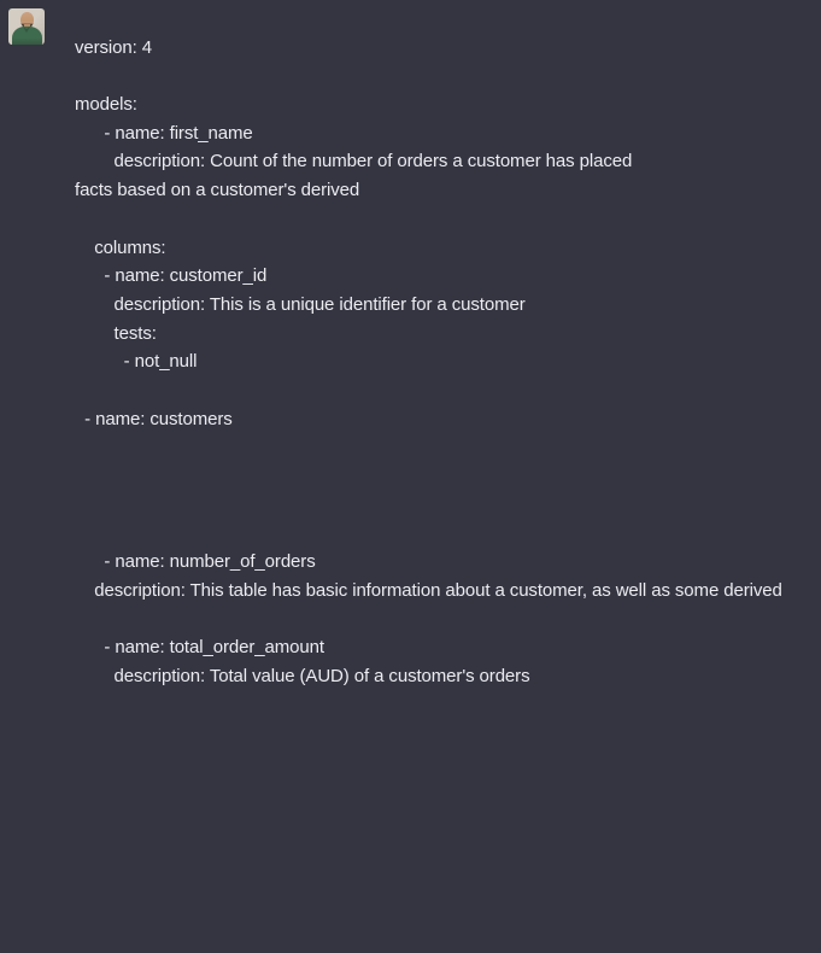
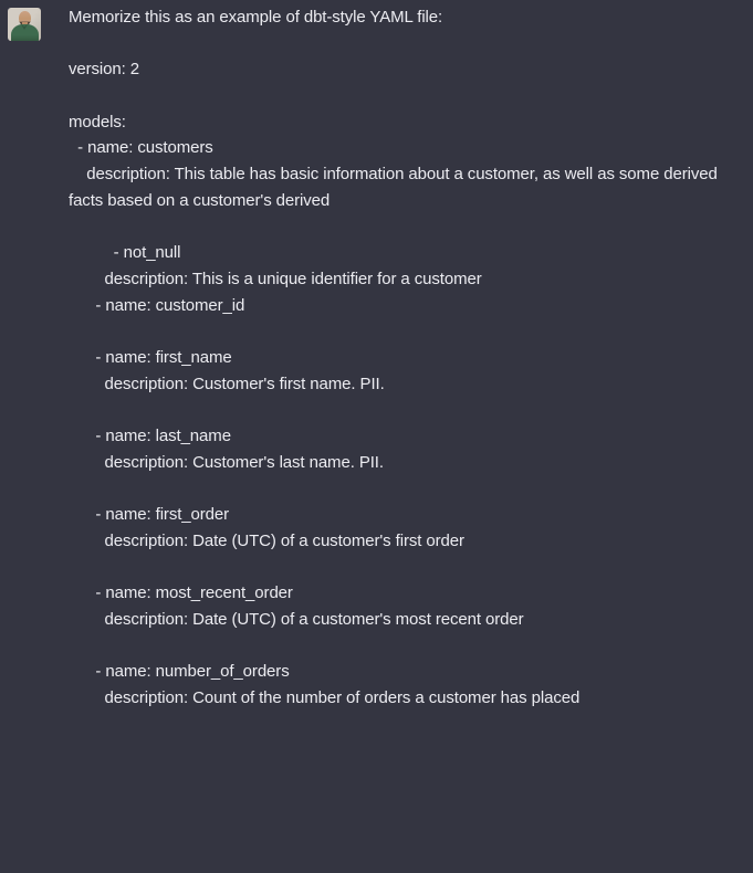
+ Memorize this as an example of dbt-style YAML file:
- version: 4
+ version: 2
  models:
- - name: first_name
+ - name: customers
- description: Count of the number of orders a customer has placed
+ description: This table has basic information about a customer, as well as some derived
  facts based on a customer's derived
- columns:
- - name: customer_id
+ - not_null
  description: This is a unique identifier for a customer
- tests:
- - not_null
+ - name: customer_id
- - name: customers
+ - name: first_name
+ description: Customer's first name. PII.
+ - name: last_name
+ description: Customer's last name. PII.
+ - name: first_order
+ description: Date (UTC) of a customer's first order
+ - name: most_recent_order
+ description: Date (UTC) of a customer's most recent order
  - name: number_of_orders
- description: This table has basic information about a customer, as well as some derived
+ description: Count of the number of orders a customer has placed
- - name: total_order_amount
- description: Total value (AUD) of a customer's orders
